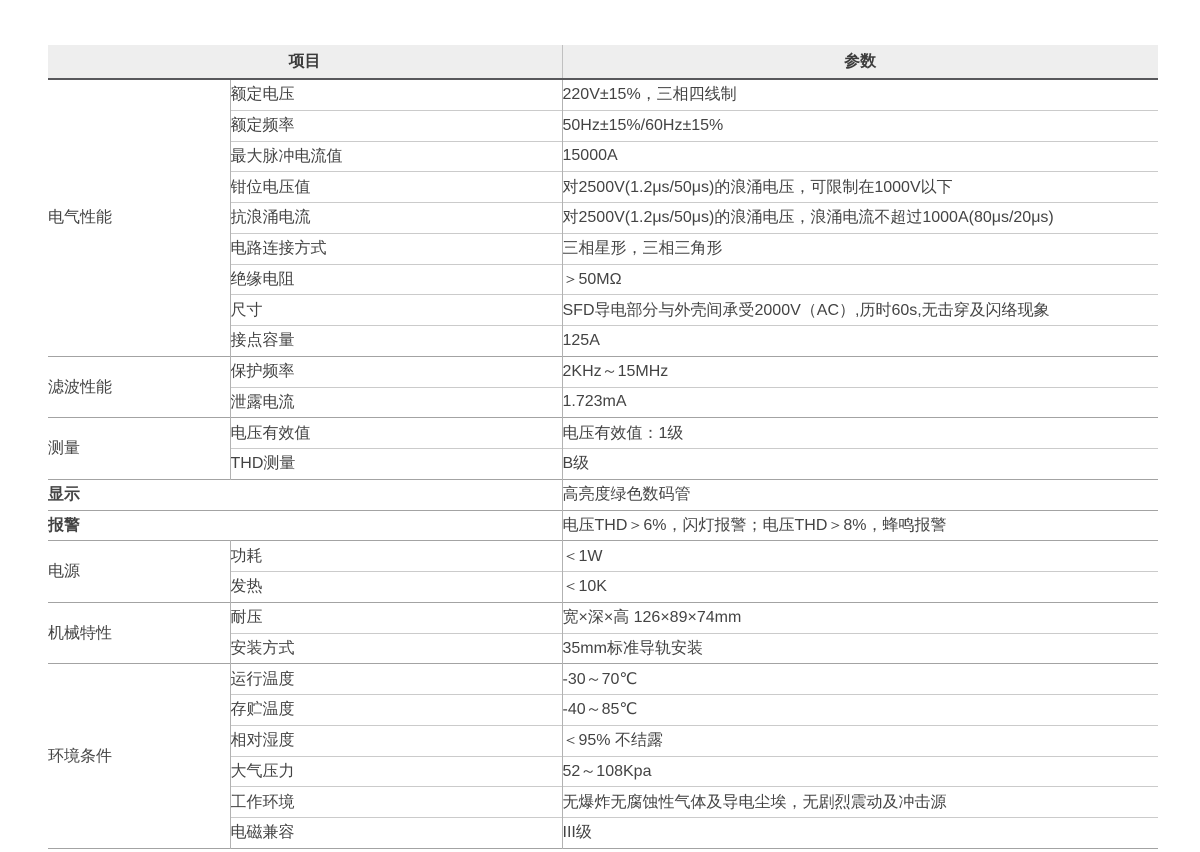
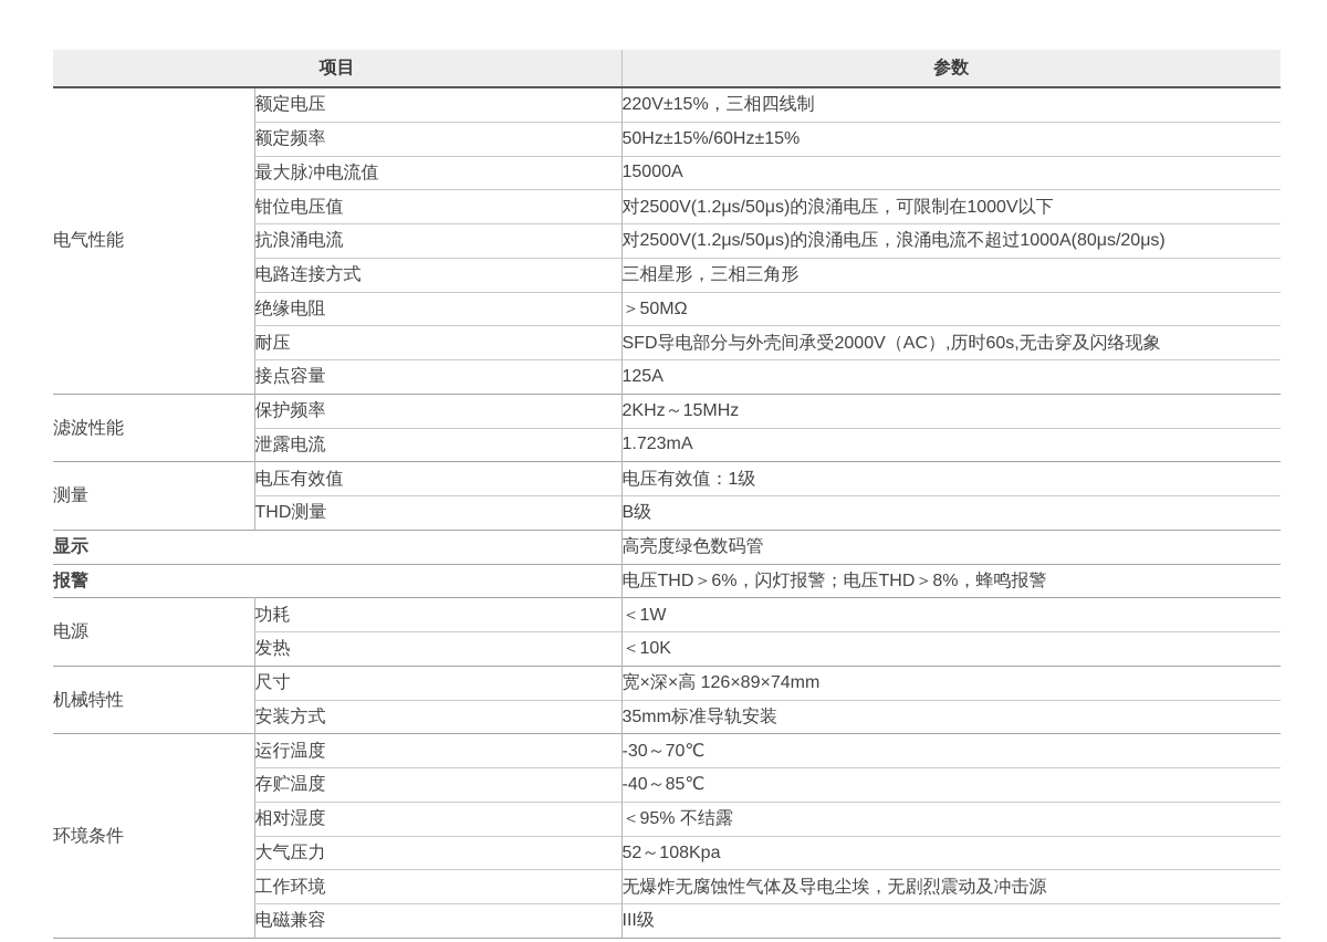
  项目	参数
  电气性能	额定电压	220V±15%，三相四线制
  额定频率	50Hz±15%/60Hz±15%
  最大脉冲电流值	15000A
  钳位电压值	对2500V(1.2μs/50μs)的浪涌电压，可限制在1000V以下
  抗浪涌电流	对2500V(1.2μs/50μs)的浪涌电压，浪涌电流不超过1000A(80μs/20μs)
  电路连接方式	三相星形，三相三角形
  绝缘电阻	＞50MΩ
- 尺寸	SFD导电部分与外壳间承受2000V（AC）,历时60s,无击穿及闪络现象
+ 耐压	SFD导电部分与外壳间承受2000V（AC）,历时60s,无击穿及闪络现象
  接点容量	125A
  滤波性能	保护频率	2KHz～15MHz
  泄露电流	1.723mA
  测量	电压有效值	电压有效值：1级
  THD测量	B级
  显示	高亮度绿色数码管
  报警	电压THD＞6%，闪灯报警；电压THD＞8%，蜂鸣报警
  电源	功耗	＜1W
  发热	＜10K
- 机械特性	耐压	宽×深×高 126×89×74mm
+ 机械特性	尺寸	宽×深×高 126×89×74mm
  安装方式	35mm标准导轨安装
  环境条件	运行温度	-30～70℃
  存贮温度	-40～85℃
  相对湿度	＜95% 不结露
  大气压力	52～108Kpa
  工作环境	无爆炸无腐蚀性气体及导电尘埃，无剧烈震动及冲击源
  电磁兼容	III级
